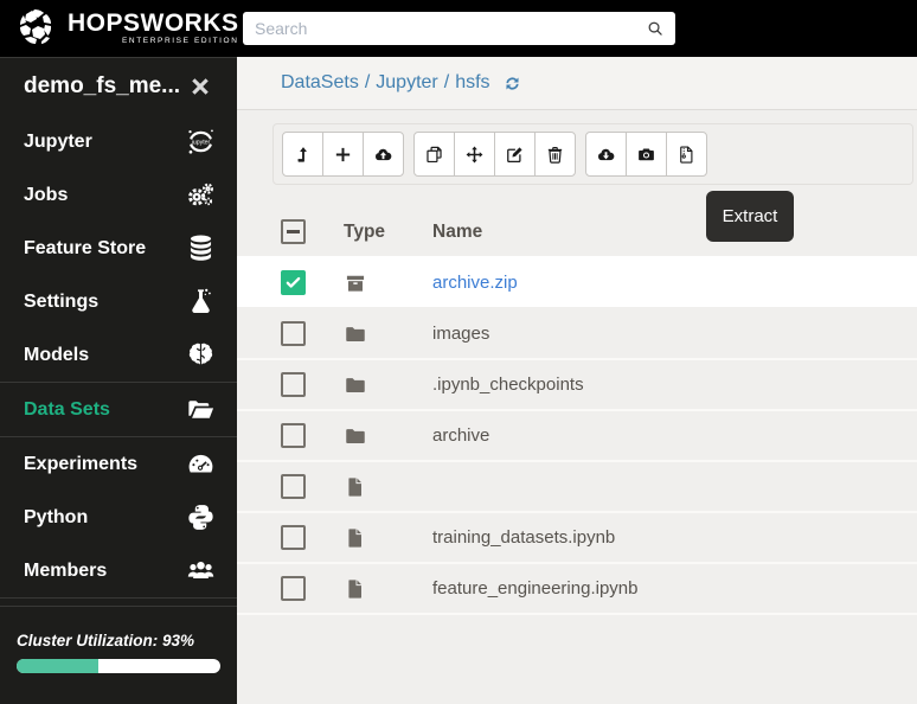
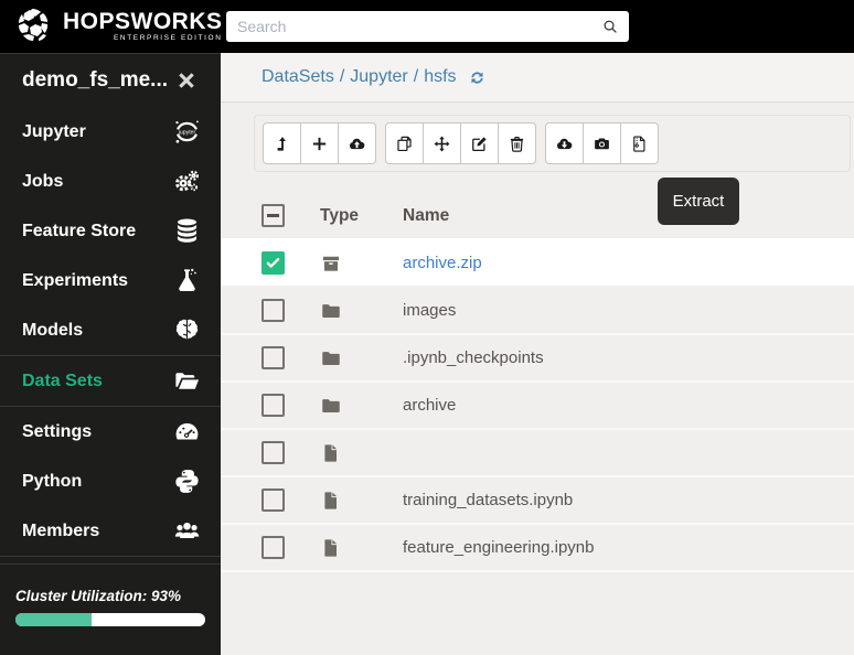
  HOPSWORKS
  Search
  demo_fs_me...
  Jupyter
  Jobs
  Feature Store
- Settings
+ Experiments
  Models
  Data Sets
- Experiments
+ Settings
  Python
  Members
  Cluster Utilization: 93%
  DataSets / Jupyter / hsfs
  Extract
  Type
  Name
  archive.zip
  images
  .ipynb_checkpoints
  archive
  training_datasets.ipynb
  feature_engineering.ipynb
